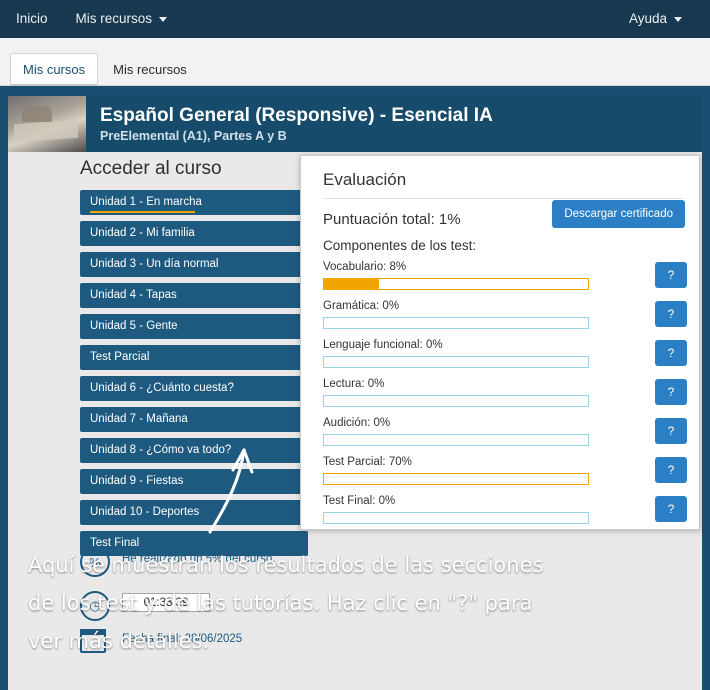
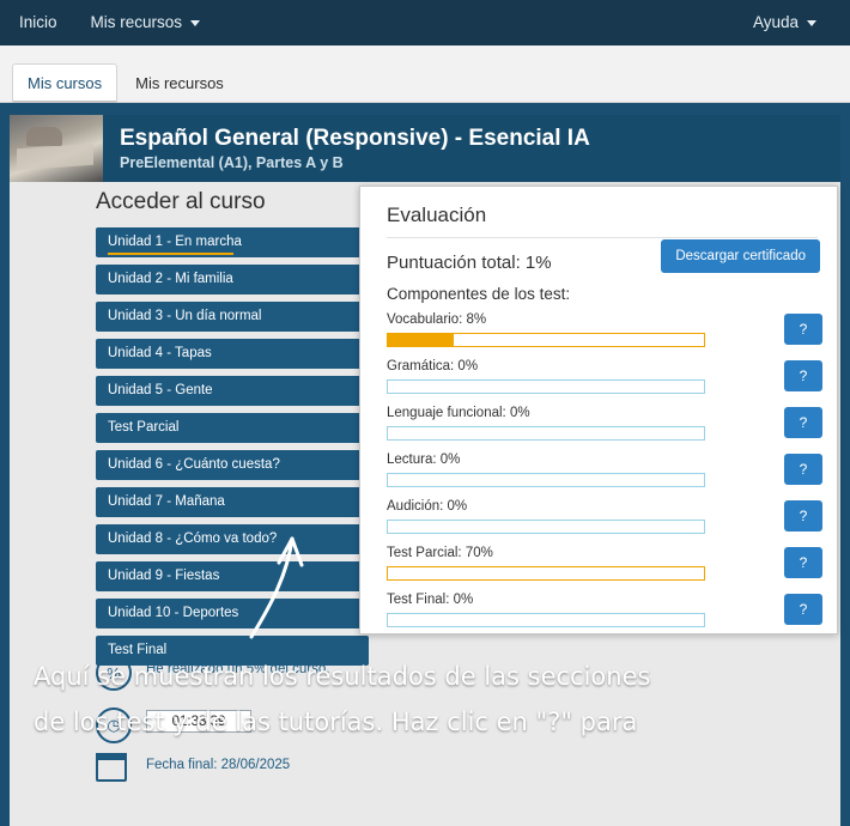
  Inicio
  Mis recursos
  Ayuda
  Mis cursos
  Mis recursos
  Español General (Responsive) - Esencial IA
  PreElemental (A1), Partes A y B
  Acceder al curso
  Unidad 1 - En marcha
  Unidad 2 - Mi familia
  Unidad 3 - Un día normal
  Unidad 4 - Tapas
  Unidad 5 - Gente
  Test Parcial
  Unidad 6 - ¿Cuánto cuesta?
  Unidad 7 - Mañana
  Unidad 8 - ¿Cómo va todo?
  Unidad 9 - Fiestas
  Unidad 10 - Deportes
  Test Final
  %
  He realizado un 5% del curso.
  ◷
  01:33:39
  Fecha final: 28/06/2025
  Evaluación
  Puntuación total: 1%
  Descargar certificado
  Componentes de los test:
  Vocabulario: 8%
  ?
  Gramática: 0%
  ?
  Lenguaje funcional: 0%
  ?
  Lectura: 0%
  ?
  Audición: 0%
  ?
  Test Parcial: 70%
  ?
  Test Final: 0%
  ?
  Aquí se muestran los resultados de las secciones
  de los test y de las tutorías. Haz clic en "?" para
- ver más detalles.
